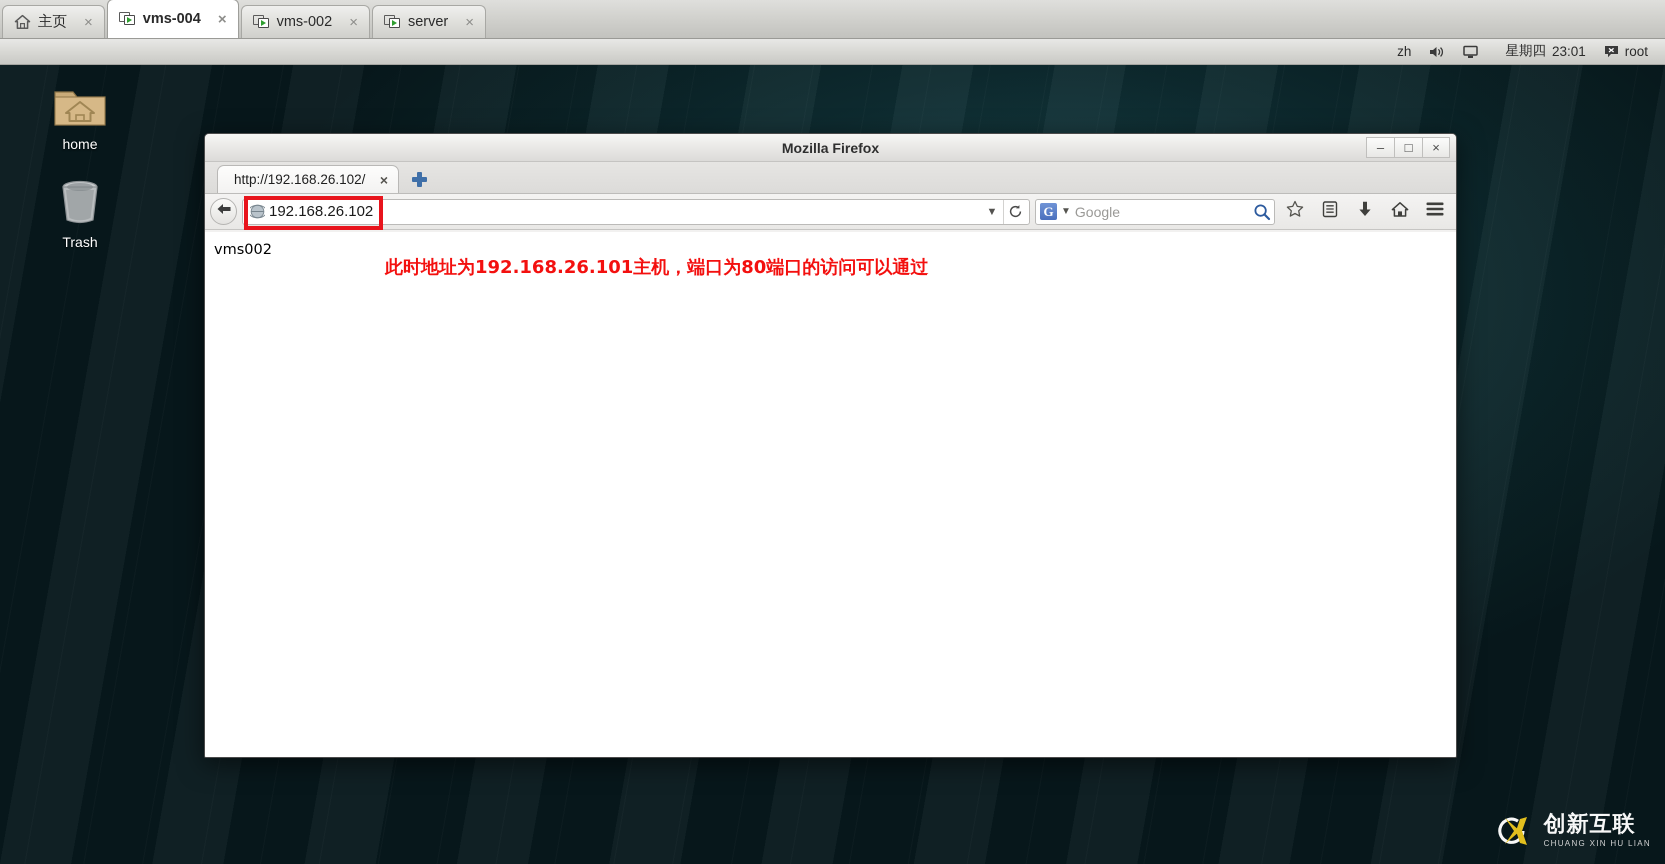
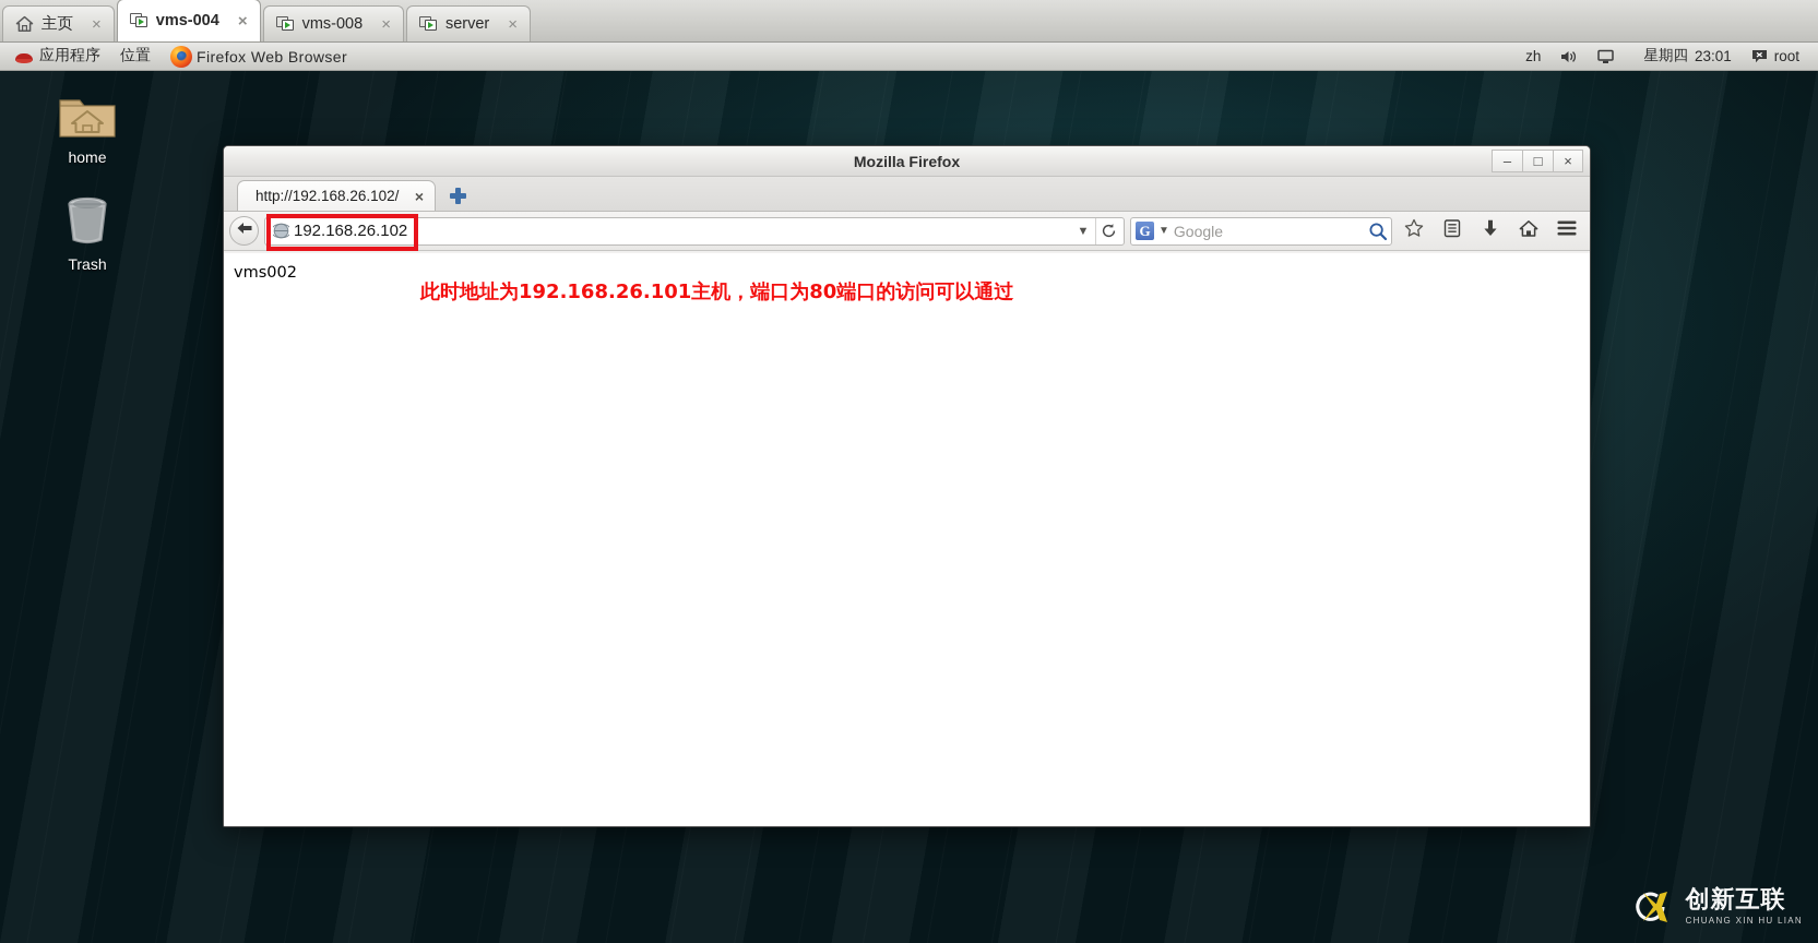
  主页
  ×
  vms-004
  ×
- vms-002
+ vms-008
  ×
  server
  ×
+ 应用程序
+ 位置
+ Firefox Web Browser
  zh
  星期四
  23:01
  root
  home
  Trash
  Mozilla Firefox
  –
  □
  ×
  http://192.168.26.102/
  ×
  192.168.26.102
  ▼
  G
  ▼
  Google
  vms002
  此时地址为192.168.26.101主机，端口为80端口的访问可以通过
  创新互联
  CHUANG XIN HU LIAN
